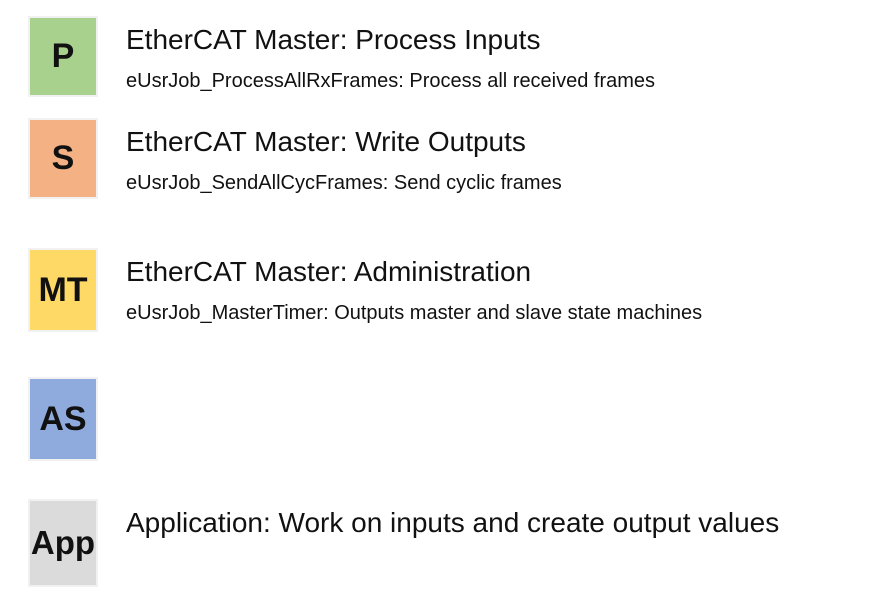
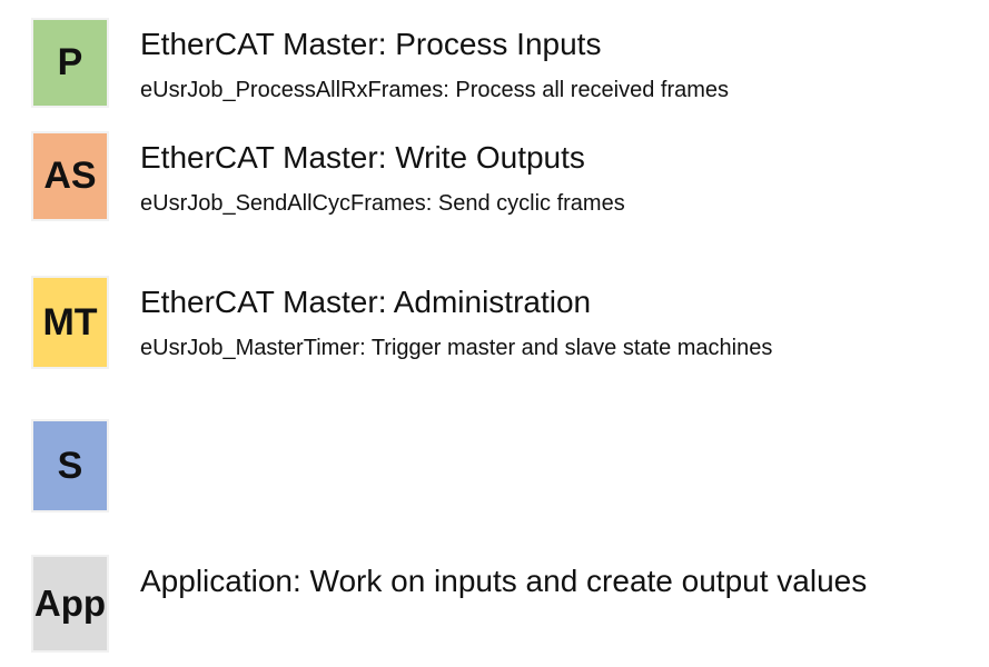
  P
  EtherCAT Master: Process Inputs
  eUsrJob_ProcessAllRxFrames: Process all received frames
- S
+ AS
  EtherCAT Master: Write Outputs
  eUsrJob_SendAllCycFrames: Send cyclic frames
  MT
  EtherCAT Master: Administration
- eUsrJob_MasterTimer: Outputs master and slave state machines
+ eUsrJob_MasterTimer: Trigger master and slave state machines
- AS
+ S
  App
  Application: Work on inputs and create output values
